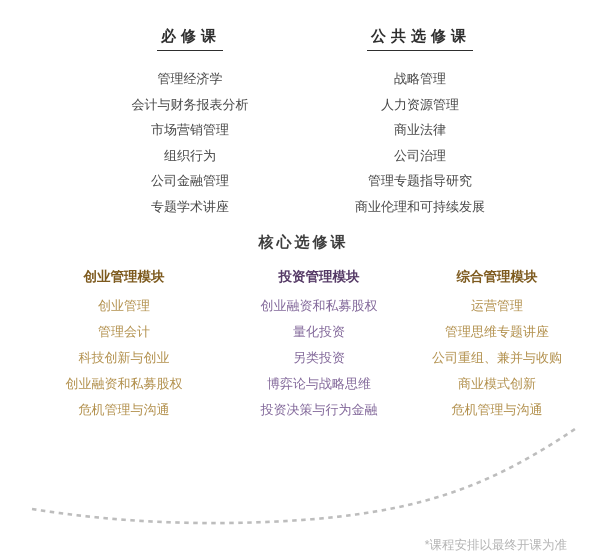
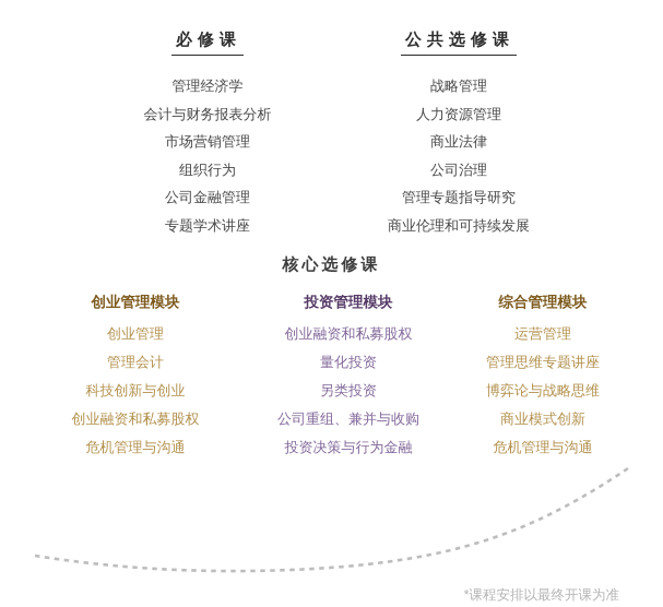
  必修课
  管理经济学
  会计与财务报表分析
  市场营销管理
  组织行为
  公司金融管理
  专题学术讲座
  公共选修课
  战略管理
  人力资源管理
  商业法律
  公司治理
  管理专题指导研究
  商业伦理和可持续发展
  核心选修课
  创业管理模块
  创业管理
  管理会计
  科技创新与创业
  创业融资和私募股权
  危机管理与沟通
  投资管理模块
  创业融资和私募股权
  量化投资
  另类投资
- 博弈论与战略思维
+ 公司重组、兼并与收购
  投资决策与行为金融
  综合管理模块
  运营管理
  管理思维专题讲座
- 公司重组、兼并与收购
+ 博弈论与战略思维
  商业模式创新
  危机管理与沟通
  *课程安排以最终开课为准
